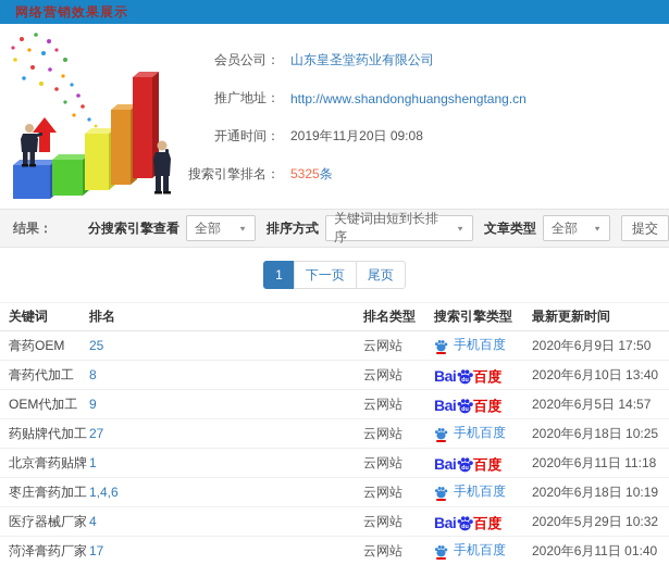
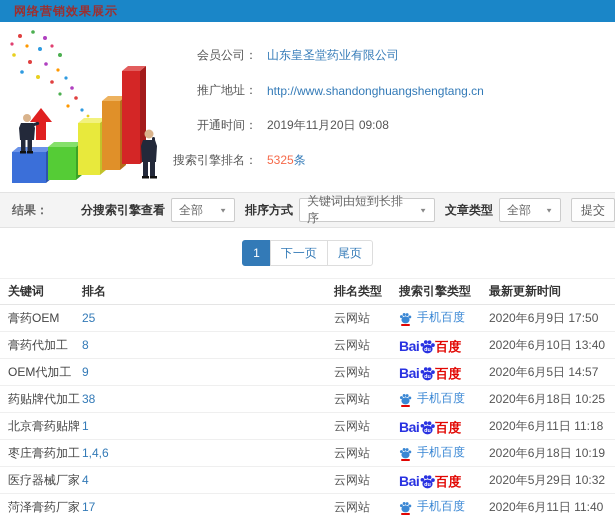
  网络营销效果展示
  会员公司：
  山东皇圣堂药业有限公司
  推广地址：
  http://www.shandonghuangshengtang.cn
  开通时间：
  2019年11月20日 09:08
  搜索引擎排名：
  5325条
  结果：
  分搜索引擎查看
  全部
  排序方式
  关键词由短到长排序
  文章类型
  全部
  提交
  1
  下一页
  尾页
  关键词	排名	排名类型	搜索引擎类型	最新更新时间
  膏药OEM	25	云网站	手机百度	2020年6月9日 17:50
  膏药代加工	8	云网站	Bai 百度	2020年6月10日 13:40
  OEM代加工	9	云网站	Bai 百度	2020年6月5日 14:57
- 药贴牌代加工	27	云网站	手机百度	2020年6月18日 10:25
+ 药贴牌代加工	38	云网站	手机百度	2020年6月18日 10:25
  北京膏药贴牌	1	云网站	Bai 百度	2020年6月11日 11:18
  枣庄膏药加工	1,4,6	云网站	手机百度	2020年6月18日 10:19
  医疗器械厂家	4	云网站	Bai 百度	2020年5月29日 10:32
- 菏泽膏药厂家	17	云网站	手机百度	2020年6月11日 01:40
+ 菏泽膏药厂家	17	云网站	手机百度	2020年6月11日 11:40
